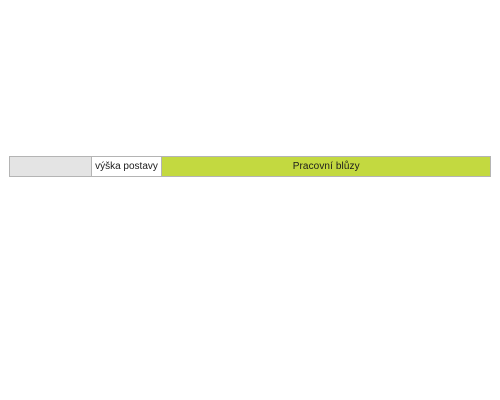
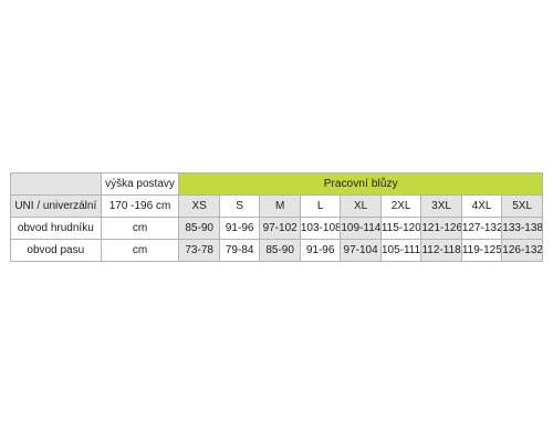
  	výška postavy	Pracovní blůzy
+ UNI / univerzální	170 -196 cm	XS	S	M	L	XL	2XL	3XL	4XL	5XL
+ obvod hrudníku	cm	85-90	91-96	97-102	103-108	109-114	115-120	121-126	127-132	133-138
+ obvod pasu	cm	73-78	79-84	85-90	91-96	97-104	105-111	112-118	119-125	126-132
